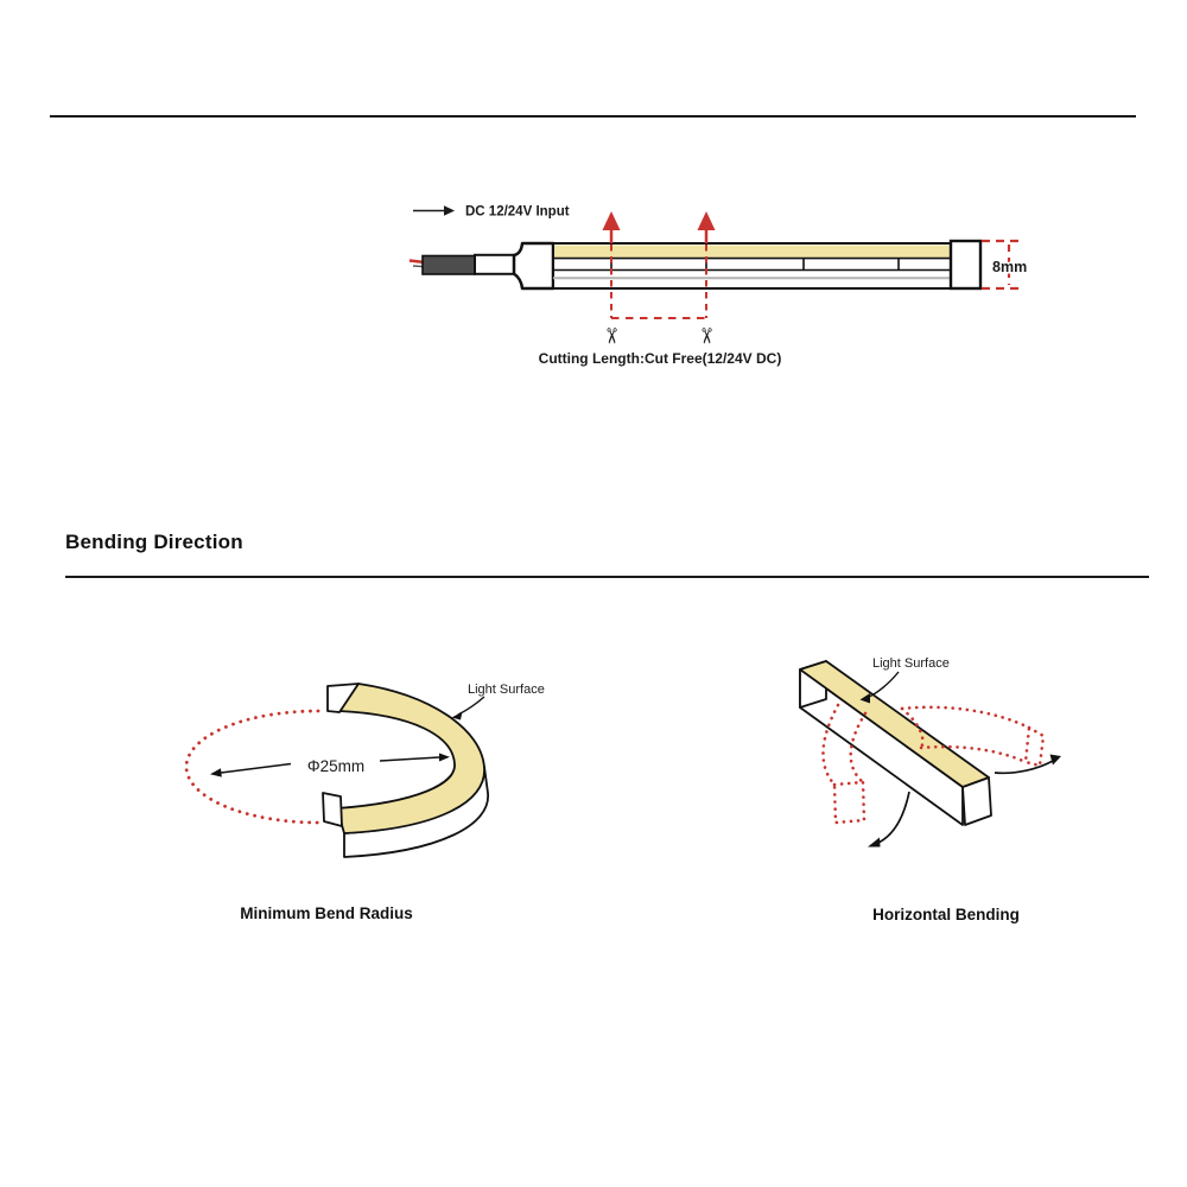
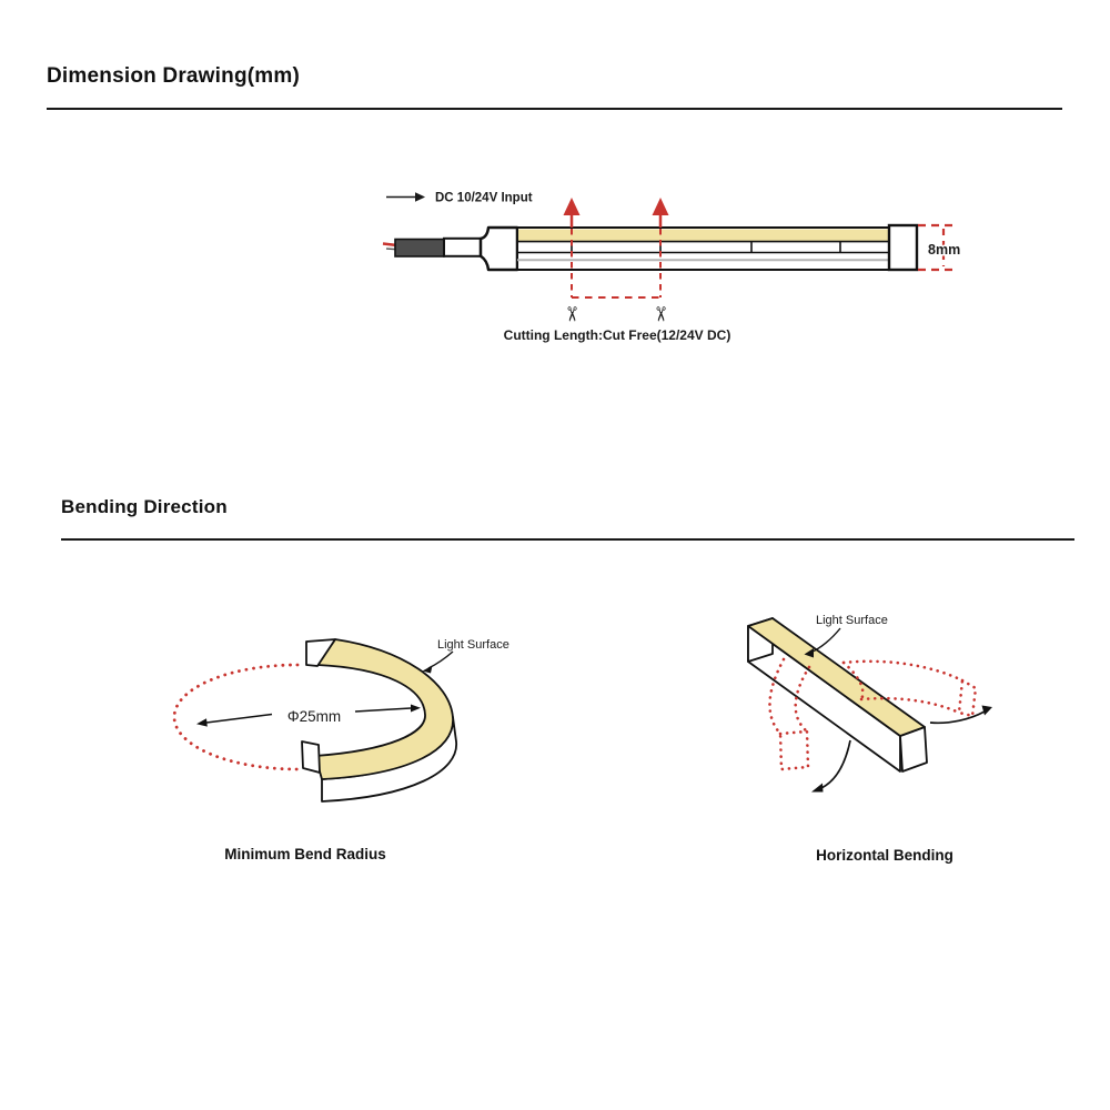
+ Dimension Drawing(mm)
- DC 12/24V Input
+ DC 10/24V Input
  8mm
  Cutting Length:Cut Free(12/24V DC)
  Bending Direction
  Φ25mm
  Light Surface
  Light Surface
  Minimum Bend Radius
  Horizontal Bending
